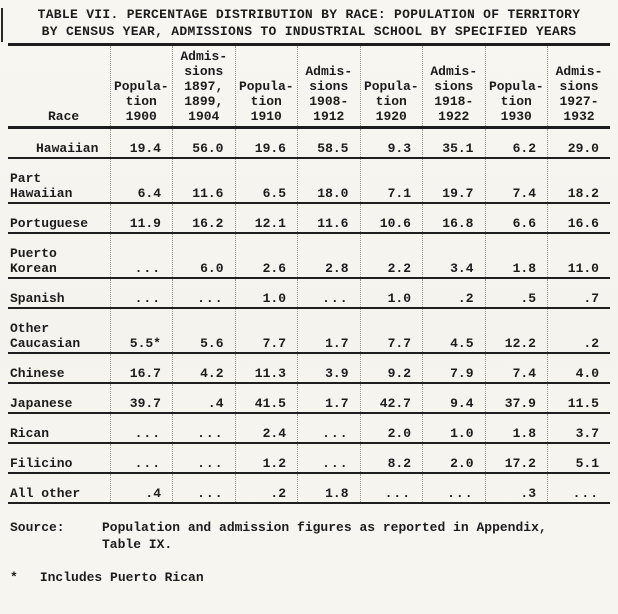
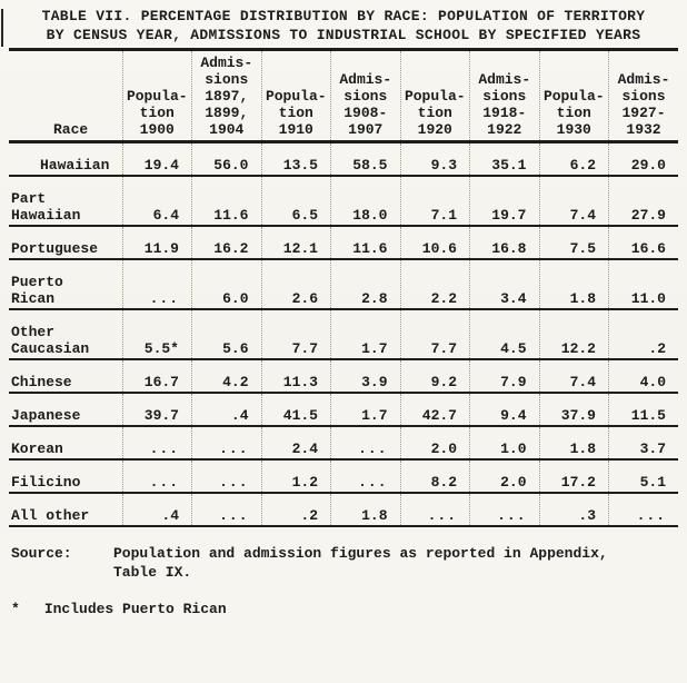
  TABLE VII. PERCENTAGE DISTRIBUTION BY RACE: POPULATION OF TERRITORY
  BY CENSUS YEAR, ADMISSIONS TO INDUSTRIAL SCHOOL BY SPECIFIED YEARS
- Race	Popula-tion1900	Admis-sions1897,1899,1904	Popula-tion1910	Admis-sions1908-1912	Popula-tion1920	Admis-sions1918-1922	Popula-tion1930	Admis-sions1927-1932
+ Race	Popula-tion1900	Admis-sions1897,1899,1904	Popula-tion1910	Admis-sions1908-1907	Popula-tion1920	Admis-sions1918-1922	Popula-tion1930	Admis-sions1927-1932
- Hawaiian	19.4	56.0	19.6	58.5	9.3	35.1	6.2	29.0
+ Hawaiian	19.4	56.0	13.5	58.5	9.3	35.1	6.2	29.0
- PartHawaiian	6.4	11.6	6.5	18.0	7.1	19.7	7.4	18.2
+ PartHawaiian	6.4	11.6	6.5	18.0	7.1	19.7	7.4	27.9
- Portuguese	11.9	16.2	12.1	11.6	10.6	16.8	6.6	16.6
+ Portuguese	11.9	16.2	12.1	11.6	10.6	16.8	7.5	16.6
- PuertoKorean	...	6.0	2.6	2.8	2.2	3.4	1.8	11.0
+ PuertoRican	...	6.0	2.6	2.8	2.2	3.4	1.8	11.0
- Spanish	...	...	1.0	...	1.0	.2	.5	.7
  OtherCaucasian	5.5*	5.6	7.7	1.7	7.7	4.5	12.2	.2
  Chinese	16.7	4.2	11.3	3.9	9.2	7.9	7.4	4.0
  Japanese	39.7	.4	41.5	1.7	42.7	9.4	37.9	11.5
- Rican	...	...	2.4	...	2.0	1.0	1.8	3.7
+ Korean	...	...	2.4	...	2.0	1.0	1.8	3.7
  Filicino	...	...	1.2	...	8.2	2.0	17.2	5.1
  All other	.4	...	.2	1.8	...	...	.3	...
  Source:
  Population and admission figures as reported in Appendix,
  Table IX.
  * Includes Puerto Rican
